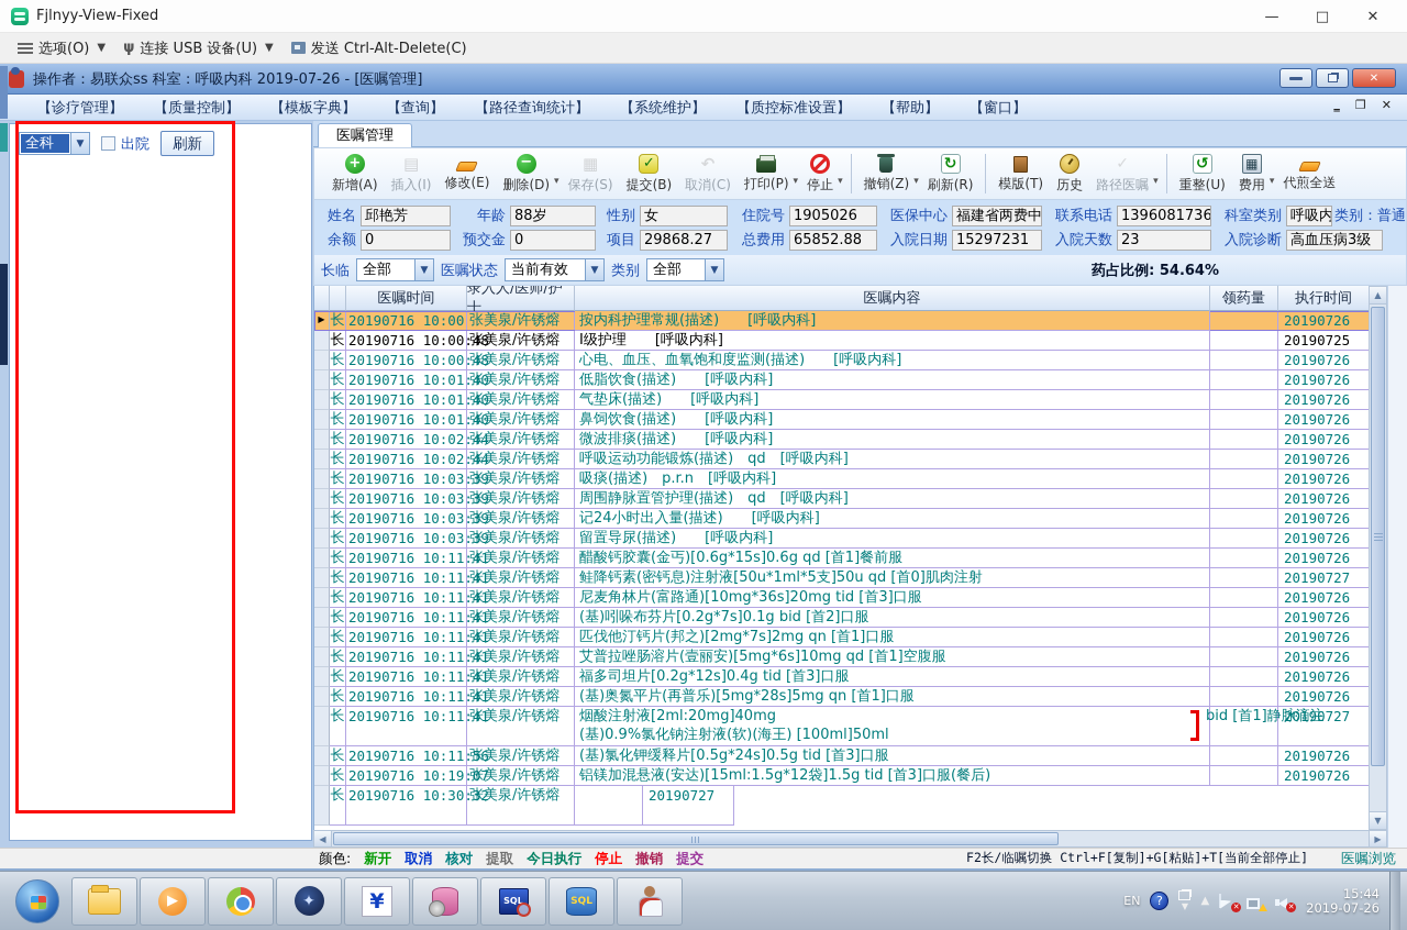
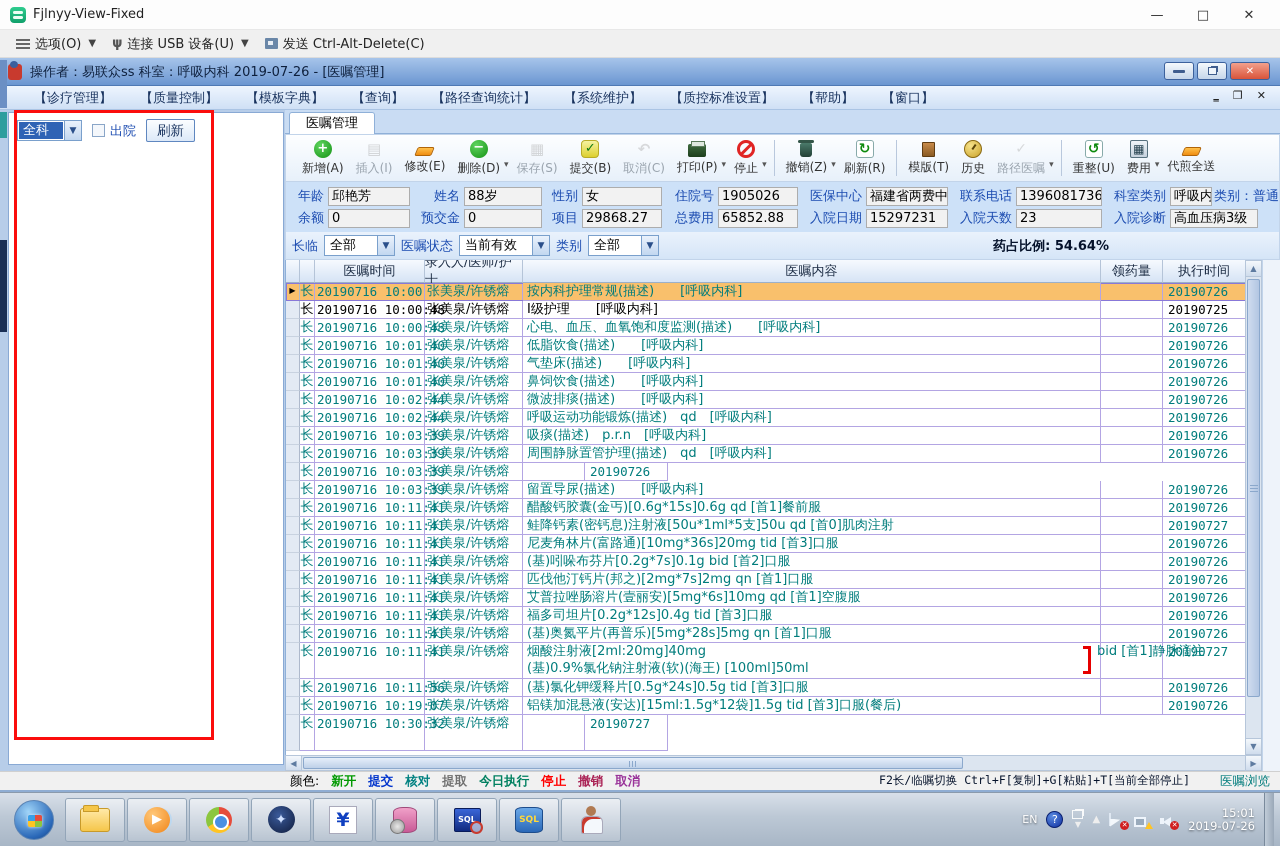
  Fjlnyy-View-Fixed
  —
  □
  ✕
  选项(O)
  ▼
  ψ
  连接 USB 设备(U)
  ▼
  发送 Ctrl-Alt-Delete(C)
  操作者：易联众ss 科室：呼吸内科 2019-07-26 - [医嘱管理]
  ✕
  【诊疗管理】
  【质量控制】
  【模板字典】
  【查询】
  【路径查询统计】
  【系统维护】
  【质控标准设置】
  【帮助】
  【窗口】
  ‗
  ❐
  ✕
  全科
  ▼
  出院
  刷新
  医嘱管理
  新增(A)
  插入(I)
  修改(E)
  删除(D)
  ▾
  保存(S)
  提交(B)
  取消(C)
  打印(P)
  ▾
  停止
  ▾
  撤销(Z)
  ▾
  刷新(R)
  模版(T)
  历史
  路径医嘱
  ▾
  重整(U)
  费用
  ▾
  代煎全送
- 姓名
+ 年龄
  邱艳芳
- 年龄
+ 姓名
  88岁
  性别
  女
  住院号
  1905026
  医保中心
  福建省两费中
  联系电话
  1396081736
  科室类别
  呼吸内
  类别：普通
  余额
  0
  预交金
  0
  项目
  29868.27
  总费用
  65852.88
  入院日期
  15297231
  入院天数
  23
  入院诊断
  高血压病3级
  长临
  全部
  ▼
  医嘱状态
  当前有效
  ▼
  类别
  全部
  ▼
  药占比例: 54.64%
  医嘱时间
  录入人/医师/护士
  医嘱内容
  领药量
  执行时间
  ▶
  长
  20190716 10:00
  张美泉/许锈熔
  按内科护理常规(描述) [呼吸内科]
  20190726
  长
  20190716 10:00:
  张美泉/许锈熔
  Ⅰ级护理 [呼吸内科]
  20190725
  长
  20190716 10:00:
  张美泉/许锈熔
  心电、血压、血氧饱和度监测(描述) [呼吸内科]
  20190726
  长
  20190716 10:01:
  张美泉/许锈熔
  低脂饮食(描述) [呼吸内科]
  20190726
  长
  20190716 10:01:
  张美泉/许锈熔
  气垫床(描述) [呼吸内科]
  20190726
  长
  20190716 10:01:
  张美泉/许锈熔
  鼻饲饮食(描述) [呼吸内科]
  20190726
  长
  20190716 10:02:
  张美泉/许锈熔
  微波排痰(描述) [呼吸内科]
  20190726
  长
  20190716 10:02:
  张美泉/许锈熔
  呼吸运动功能锻炼(描述) qd [呼吸内科]
  20190726
  长
  20190716 10:03:
  张美泉/许锈熔
  吸痰(描述) p.r.n [呼吸内科]
  20190726
  长
  20190716 10:03:
  张美泉/许锈熔
  周围静脉置管护理(描述) qd [呼吸内科]
  20190726
  长
  20190716 10:03:
  张美泉/许锈熔
- 记24小时出入量(描述) [呼吸内科]
  20190726
  长
  20190716 10:03:
  张美泉/许锈熔
  留置导尿(描述) [呼吸内科]
  20190726
  长
  20190716 10:11:
  张美泉/许锈熔
  醋酸钙胶囊(金丐)[0.6g*15s]0.6g qd [首1]餐前服
  20190726
  长
  20190716 10:11:
  张美泉/许锈熔
  鲑降钙素(密钙息)注射液[50u*1ml*5支]50u qd [首0]肌肉注射
  20190727
  长
  20190716 10:11:
  张美泉/许锈熔
  尼麦角林片(富路通)[10mg*36s]20mg tid [首3]口服
  20190726
  长
  20190716 10:11:
  张美泉/许锈熔
  (基)吲哚布芬片[0.2g*7s]0.1g bid [首2]口服
  20190726
  长
  20190716 10:11:
  张美泉/许锈熔
  匹伐他汀钙片(邦之)[2mg*7s]2mg qn [首1]口服
  20190726
  长
  20190716 10:11:
  张美泉/许锈熔
  艾普拉唑肠溶片(壹丽安)[5mg*6s]10mg qd [首1]空腹服
  20190726
  长
  20190716 10:11:
  张美泉/许锈熔
  福多司坦片[0.2g*12s]0.4g tid [首3]口服
  20190726
  长
  20190716 10:11:
  张美泉/许锈熔
  (基)奥氮平片(再普乐)[5mg*28s]5mg qn [首1]口服
  20190726
  长
  20190716 10:11:
  张美泉/许锈熔
  烟酸注射液[2ml:20mg]40mg
  (基)0.9%氯化钠注射液(软)(海王) [100ml]50ml
  bid [首1]静脉滴注
  20190727
  长
  20190716 10:11:
  张美泉/许锈熔
  (基)氯化钾缓释片[0.5g*24s]0.5g tid [首3]口服
  20190726
  长
  20190716 10:19:
  张美泉/许锈熔
  铝镁加混悬液(安达)[15ml:1.5g*12袋]1.5g tid [首3]口服(餐后)
  20190726
  长
  20190716 10:30:
  张美泉/许锈熔
  20190727
  ▲
  ▼
  ◀
  ▶
  颜色:
  新开
- 取消
+ 提交
  核对
  提取
  今日执行
  停止
  撤销
- 提交
+ 取消
  F2长/临嘱切换 Ctrl+F[复制]+G[粘贴]+T[当前全部停止]
  医嘱浏览
  ▶
  ✦
  ¥
  SQL
  SQL
  EN
  ?
  ▼
  ▲
  ✕
  ✕
- 15:44
+ 15:01
  2019-07-26
